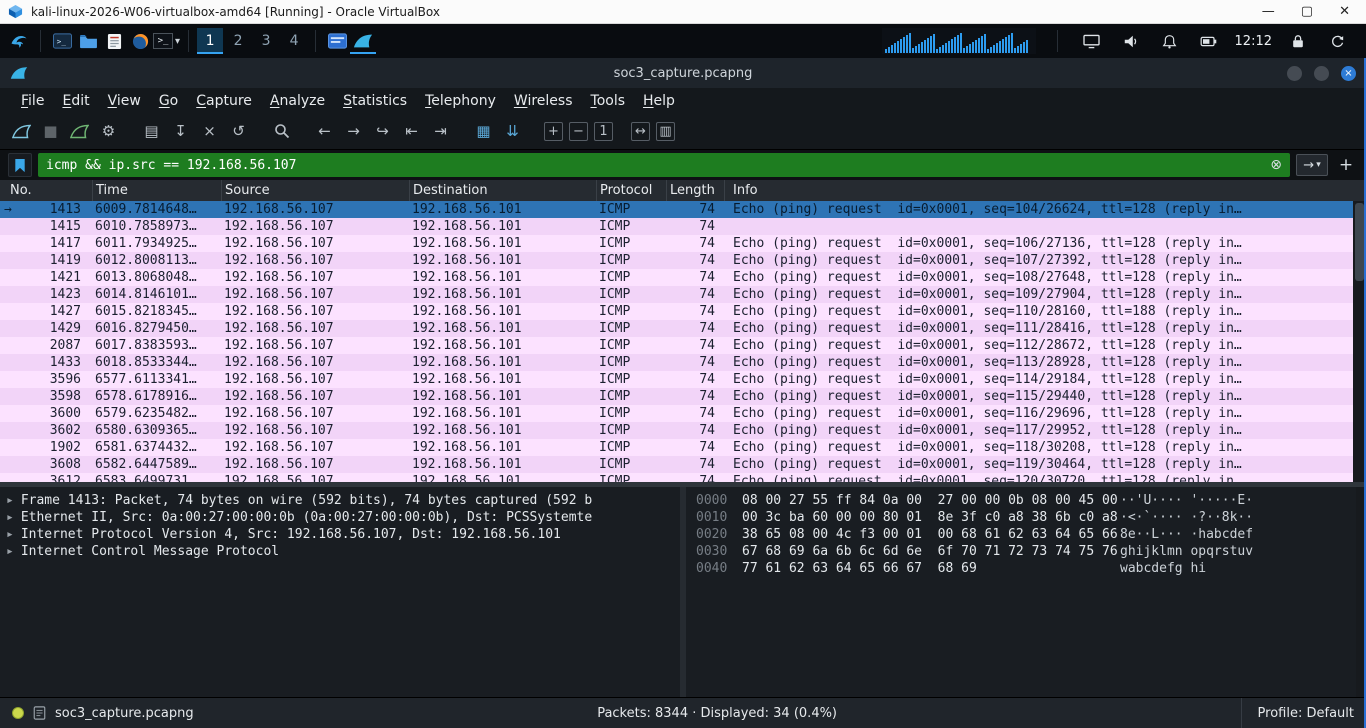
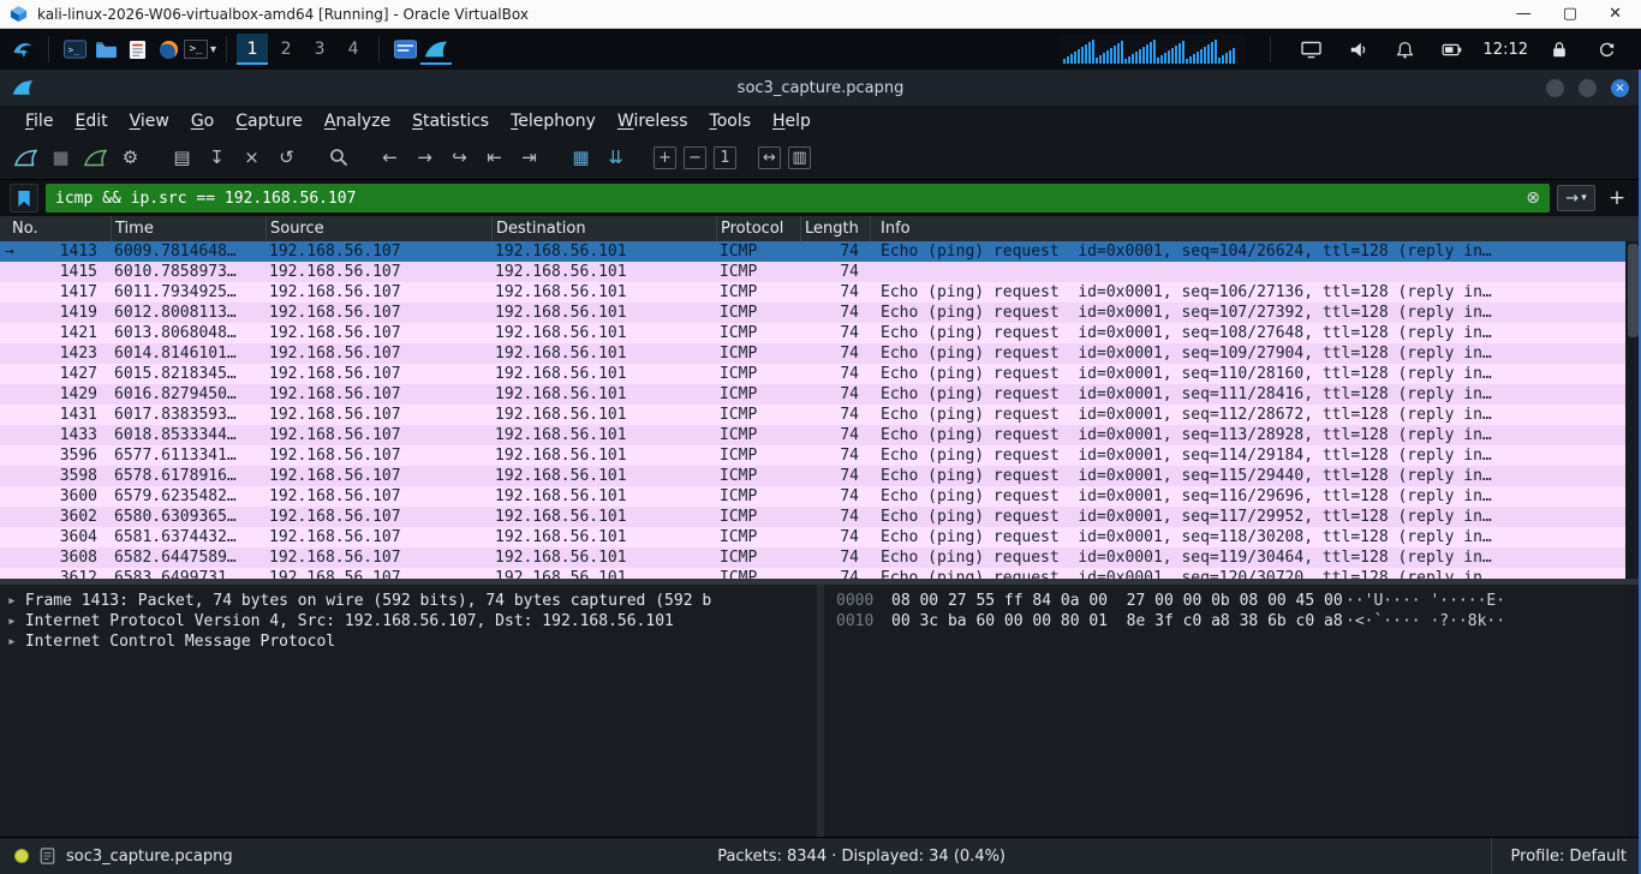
  kali-linux-2026-W06-virtualbox-amd64 [Running] - Oracle VirtualBox
  —
  ▢
  ✕
  >_
  >_
  ▾
  1
  2
  3
  4
  12:12
  soc3_capture.pcapng
  ×
  File
  Edit
  View
  Go
  Capture
  Analyze
  Statistics
  Telephony
  Wireless
  Tools
  Help
  ■
  ⚙
  ▤
  ↧
  ×
  ↺
  ←
  →
  ↪
  ⇤
  ⇥
  ▦
  ⇊
  +
  −
  1
  ↔
  ▥
  icmp && ip.src == 192.168.56.107
  ⊗
  →
  ▾
  +
  No.
  Time
  Source
  Destination
  Protocol
  Length
  Info
  1413
  →
  6009.7814648…
  192.168.56.107
  192.168.56.101
  ICMP
  74
  Echo (ping) request id=0x0001, seq=104/26624, ttl=128 (reply in…
  1415
  6010.7858973…
  192.168.56.107
  192.168.56.101
  ICMP
  74
  1417
  6011.7934925…
  192.168.56.107
  192.168.56.101
  ICMP
  74
  Echo (ping) request id=0x0001, seq=106/27136, ttl=128 (reply in…
  1419
  6012.8008113…
  192.168.56.107
  192.168.56.101
  ICMP
  74
  Echo (ping) request id=0x0001, seq=107/27392, ttl=128 (reply in…
  1421
  6013.8068048…
  192.168.56.107
  192.168.56.101
  ICMP
  74
  Echo (ping) request id=0x0001, seq=108/27648, ttl=128 (reply in…
  1423
  6014.8146101…
  192.168.56.107
  192.168.56.101
  ICMP
  74
  Echo (ping) request id=0x0001, seq=109/27904, ttl=128 (reply in…
  1427
  6015.8218345…
  192.168.56.107
  192.168.56.101
  ICMP
  74
- Echo (ping) request id=0x0001, seq=110/28160, ttl=188 (reply in…
+ Echo (ping) request id=0x0001, seq=110/28160, ttl=128 (reply in…
  1429
  6016.8279450…
  192.168.56.107
  192.168.56.101
  ICMP
  74
  Echo (ping) request id=0x0001, seq=111/28416, ttl=128 (reply in…
- 2087
+ 1431
  6017.8383593…
  192.168.56.107
  192.168.56.101
  ICMP
  74
  Echo (ping) request id=0x0001, seq=112/28672, ttl=128 (reply in…
  1433
  6018.8533344…
  192.168.56.107
  192.168.56.101
  ICMP
  74
  Echo (ping) request id=0x0001, seq=113/28928, ttl=128 (reply in…
  3596
  6577.6113341…
  192.168.56.107
  192.168.56.101
  ICMP
  74
  Echo (ping) request id=0x0001, seq=114/29184, ttl=128 (reply in…
  3598
  6578.6178916…
  192.168.56.107
  192.168.56.101
  ICMP
  74
  Echo (ping) request id=0x0001, seq=115/29440, ttl=128 (reply in…
  3600
  6579.6235482…
  192.168.56.107
  192.168.56.101
  ICMP
  74
  Echo (ping) request id=0x0001, seq=116/29696, ttl=128 (reply in…
  3602
  6580.6309365…
  192.168.56.107
  192.168.56.101
  ICMP
  74
  Echo (ping) request id=0x0001, seq=117/29952, ttl=128 (reply in…
- 1902
+ 3604
  6581.6374432…
  192.168.56.107
  192.168.56.101
  ICMP
  74
  Echo (ping) request id=0x0001, seq=118/30208, ttl=128 (reply in…
  3608
  6582.6447589…
  192.168.56.107
  192.168.56.101
  ICMP
  74
  Echo (ping) request id=0x0001, seq=119/30464, ttl=128 (reply in…
  3612
  6583.6499731…
  192.168.56.107
  192.168.56.101
  ICMP
  74
  Echo (ping) request id=0x0001, seq=120/30720, ttl=128 (reply in…
  ▸ Frame 1413: Packet, 74 bytes on wire (592 bits), 74 bytes captured (592 b
- ▸ Ethernet II, Src: 0a:00:27:00:00:0b (0a:00:27:00:00:0b), Dst: PCSSystemte
  ▸ Internet Protocol Version 4, Src: 192.168.56.107, Dst: 192.168.56.101
  ▸ Internet Control Message Protocol
  0000 08 00 27 55 ff 84 0a 00 27 00 00 0b 08 00 45 00 ··'U···· '·····E·
  0010 00 3c ba 60 00 00 80 01 8e 3f c0 a8 38 6b c0 a8 ·<·`···· ·?··8k··
- 0020 38 65 08 00 4c f3 00 01 00 68 61 62 63 64 65 66 8e··L··· ·habcdef
- 0030 67 68 69 6a 6b 6c 6d 6e 6f 70 71 72 73 74 75 76 ghijklmn opqrstuv
- 0040 77 61 62 63 64 65 66 67 68 69 wabcdefg hi
  soc3_capture.pcapng
  Packets: 8344 · Displayed: 34 (0.4%)
  Profile: Default
